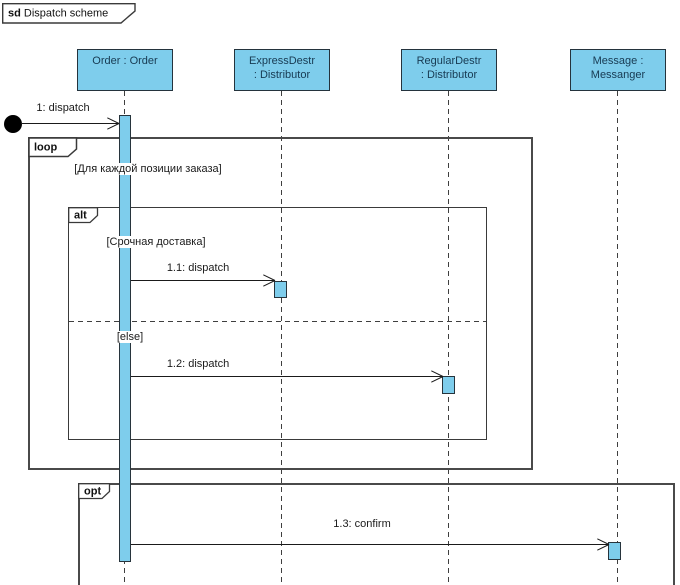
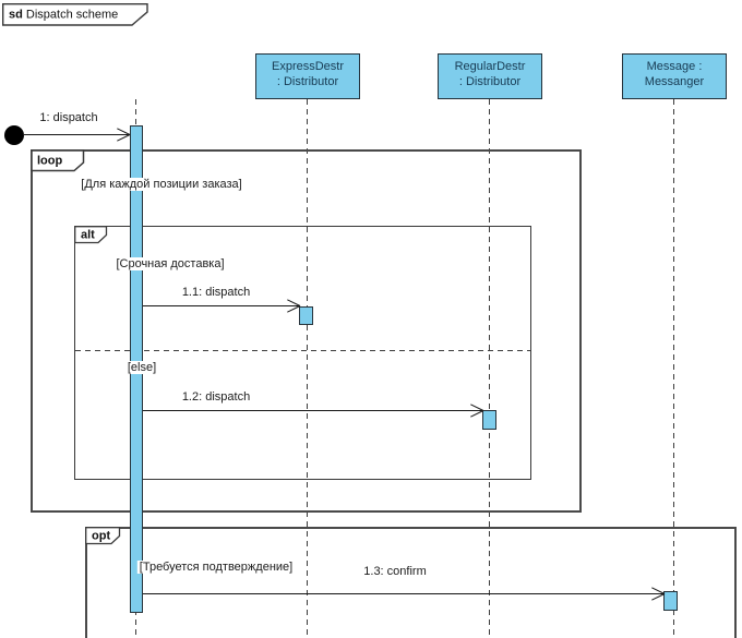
  sd Dispatch scheme
- Order : Order
  ExpressDestr
  : Distributor
  RegularDestr
  : Distributor
  Message :
  Messanger
  loop
  alt
  opt
  [Для каждой позиции заказа]
  [Срочная доставка]
  [else]
+ [Требуется подтверждение]
  1: dispatch
  1.1: dispatch
  1.2: dispatch
  1.3: confirm
